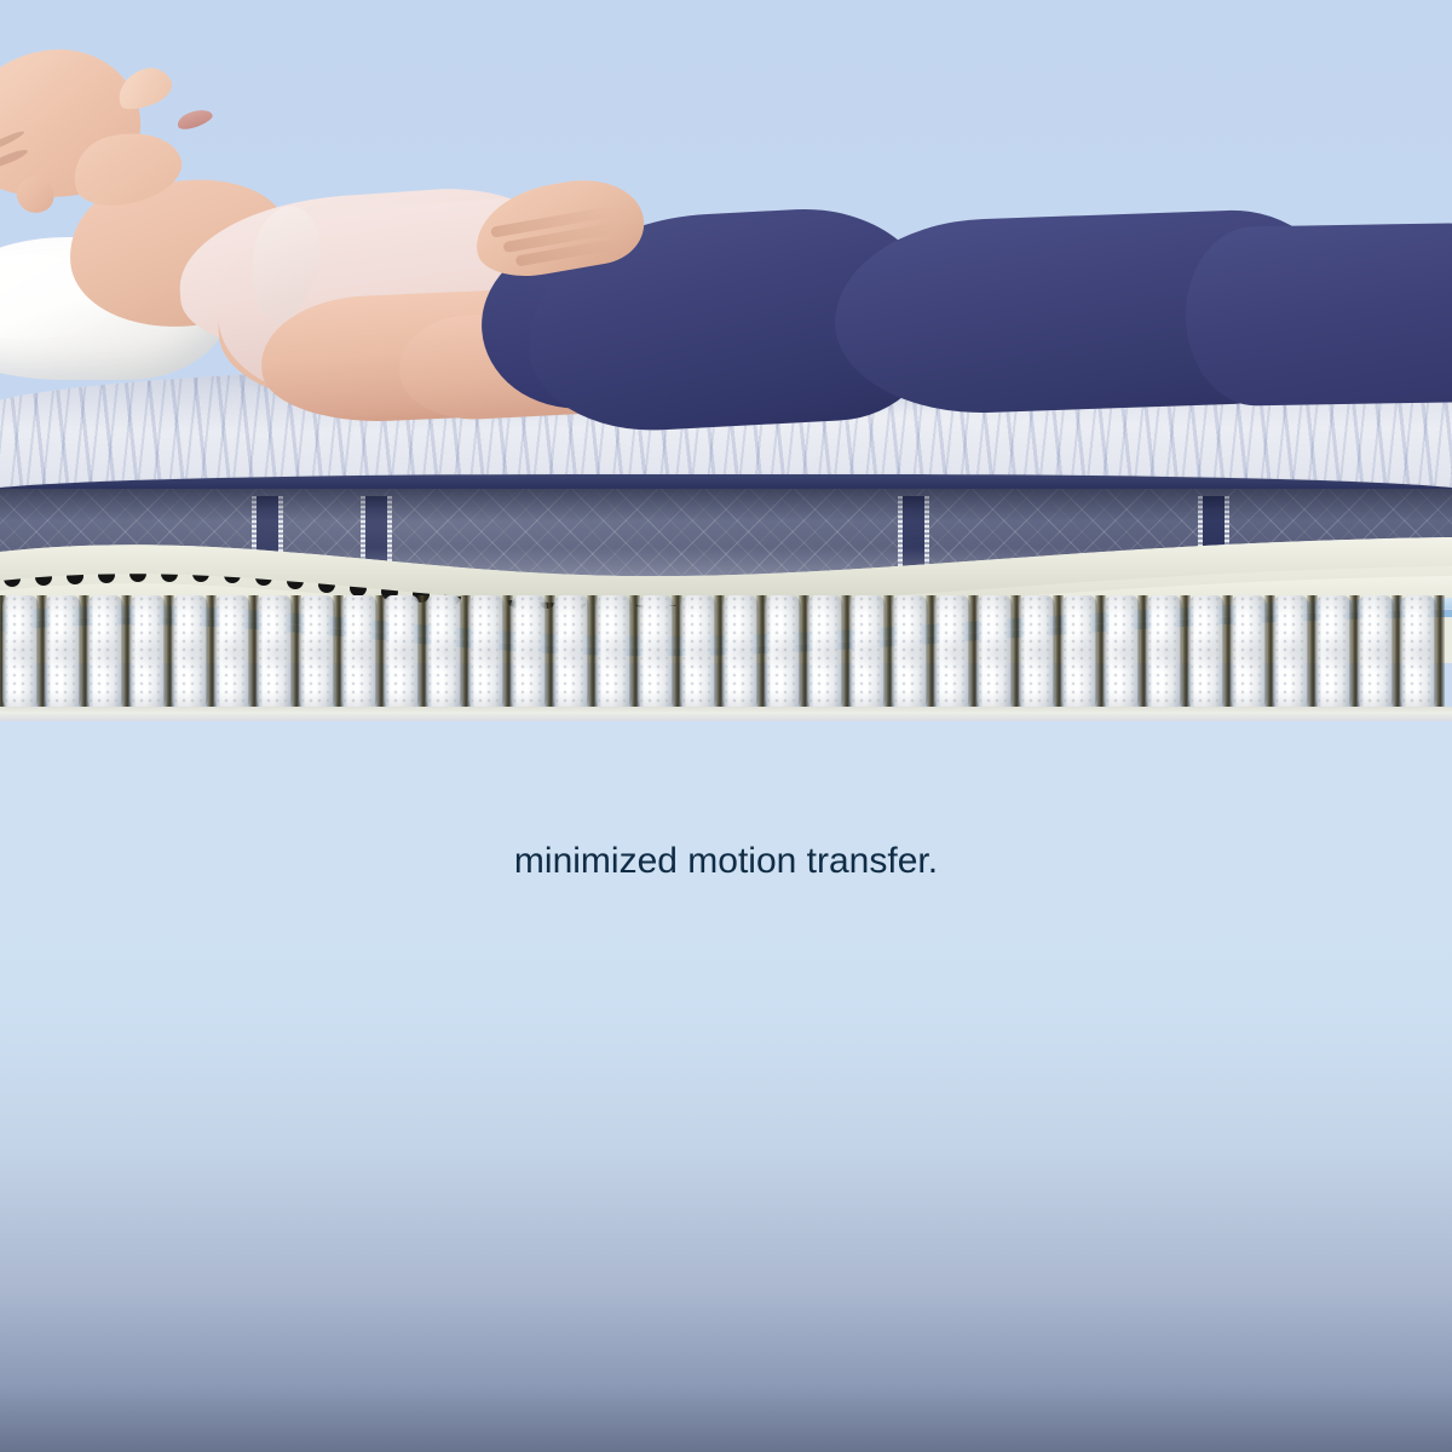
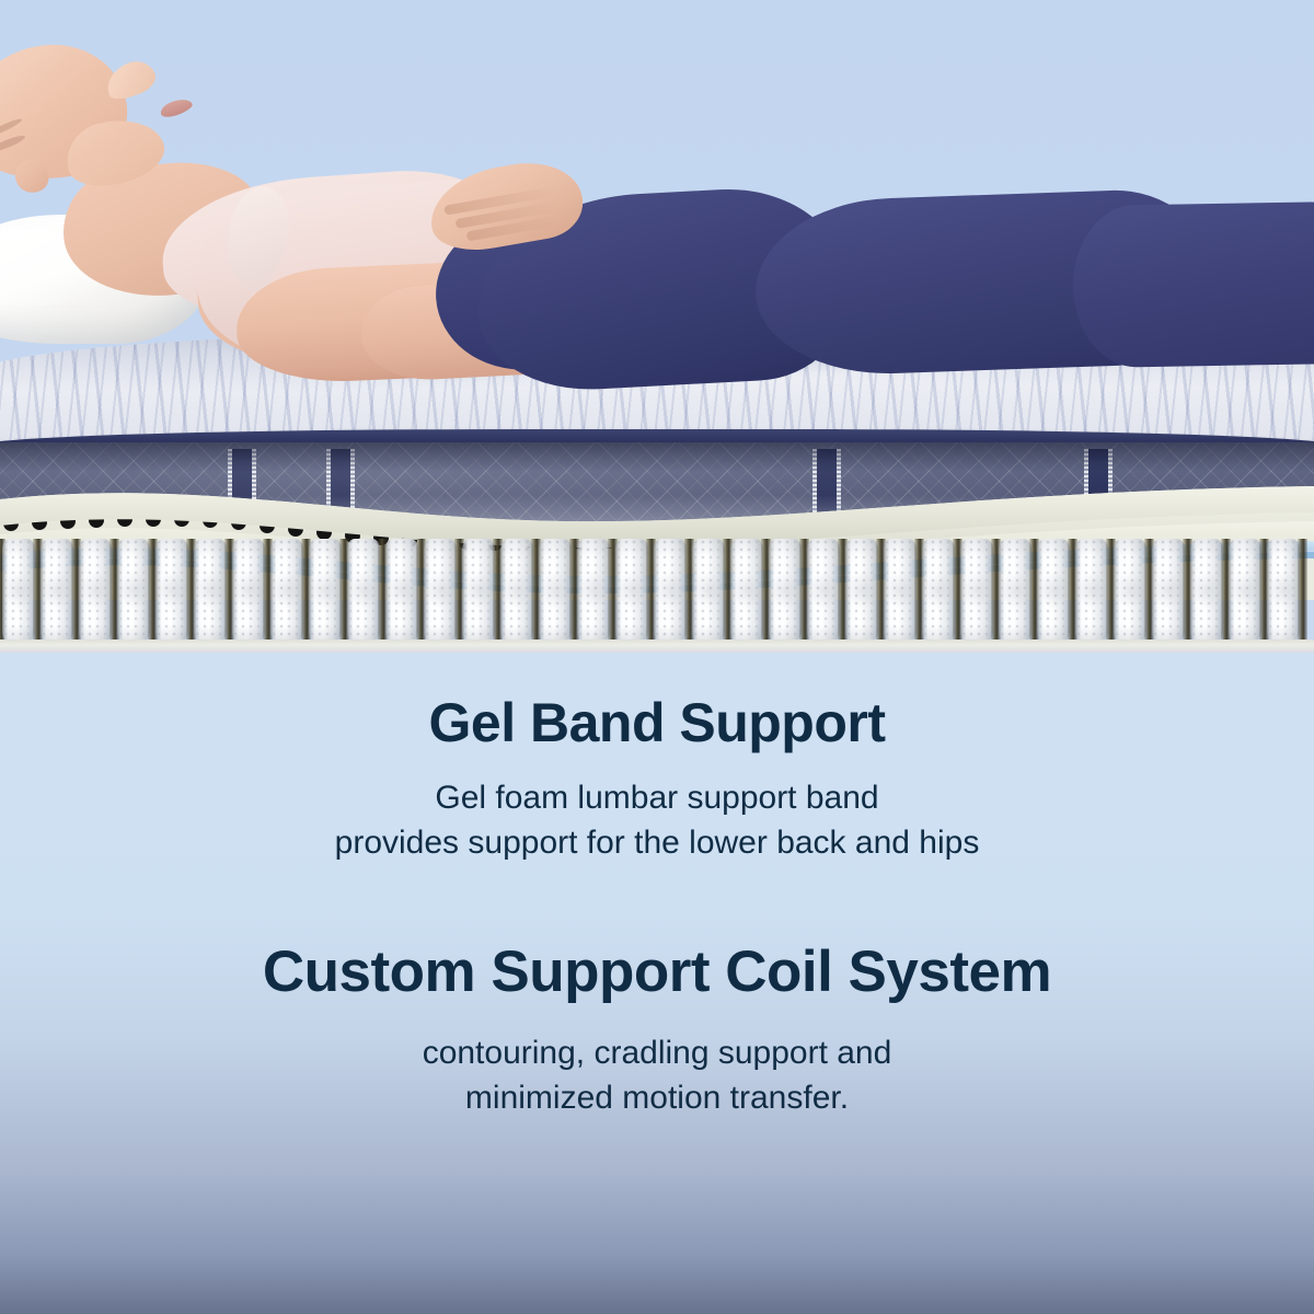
+ Gel Band Support
+ Gel foam lumbar support band
+ provides support for the lower back and hips
+ Custom Support Coil System
+ contouring, cradling support and
  minimized motion transfer.
